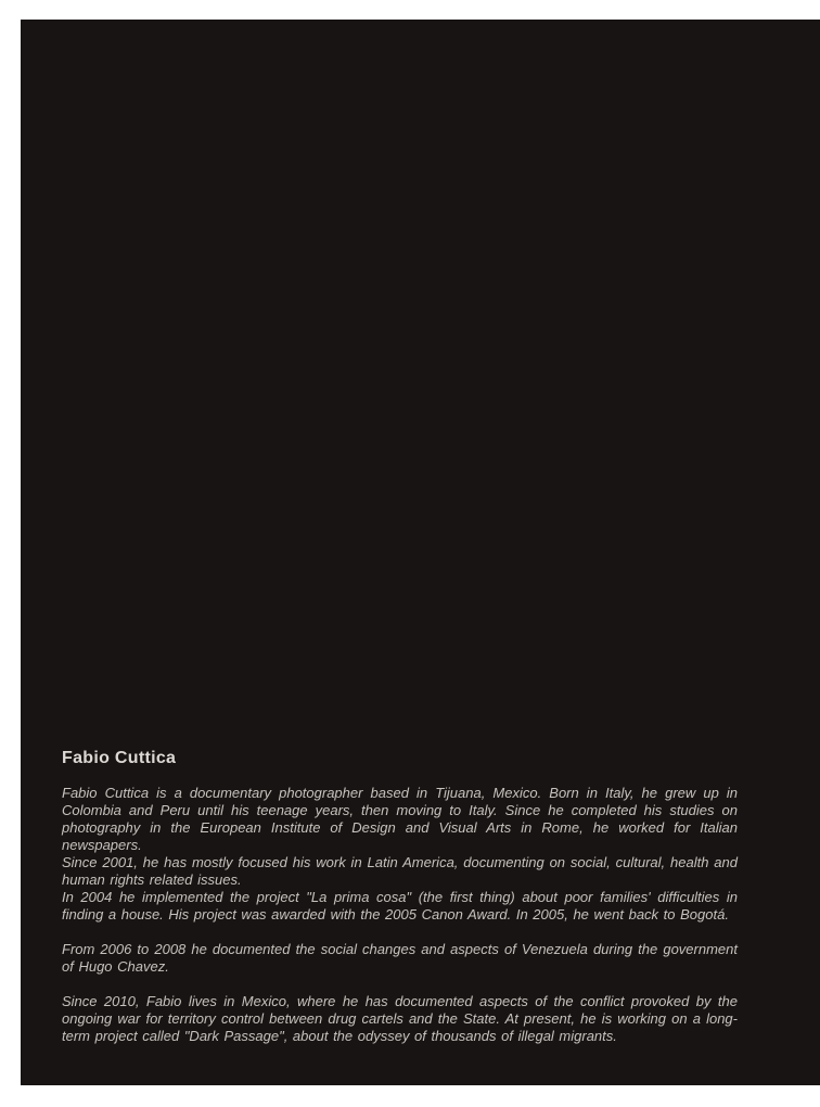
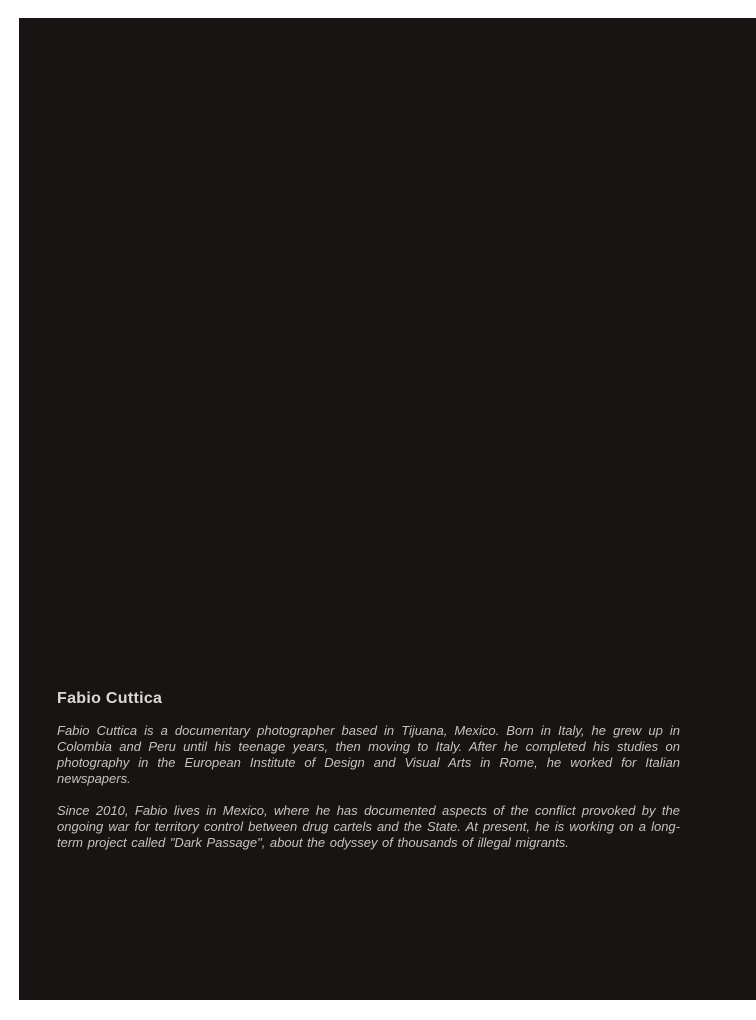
  Fabio Cuttica
- Fabio Cuttica is a documentary photographer based in Tijuana, Mexico. Born in Italy, he grew up in Colombia and Peru until his teenage years, then moving to Italy. Since he completed his studies on photography in the European Institute of Design and Visual Arts in Rome, he worked for Italian newspapers.
+ Fabio Cuttica is a documentary photographer based in Tijuana, Mexico. Born in Italy, he grew up in Colombia and Peru until his teenage years, then moving to Italy. After he completed his studies on photography in the European Institute of Design and Visual Arts in Rome, he worked for Italian newspapers.
- Since 2001, he has mostly focused his work in Latin America, documenting on social, cultural, health and human rights related issues.
- In 2004 he implemented the project "La prima cosa" (the first thing) about poor families' difficulties in finding a house. His project was awarded with the 2005 Canon Award. In 2005, he went back to Bogotá.
- From 2006 to 2008 he documented the social changes and aspects of Venezuela during the government of Hugo Chavez.
  Since 2010, Fabio lives in Mexico, where he has documented aspects of the conflict provoked by the ongoing war for territory control between drug cartels and the State. At present, he is working on a long-term project called "Dark Passage", about the odyssey of thousands of illegal migrants.
